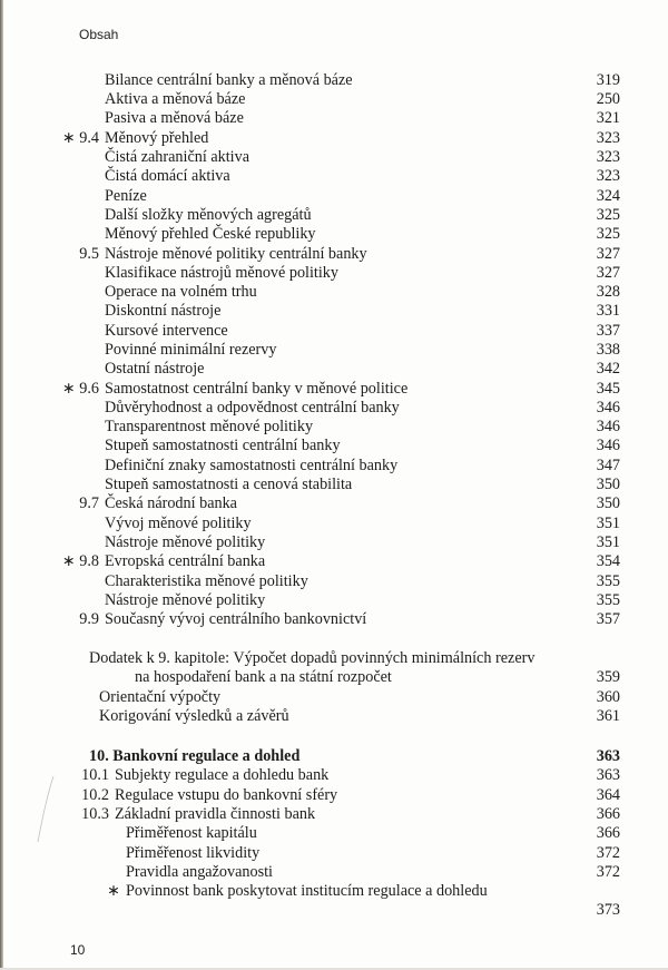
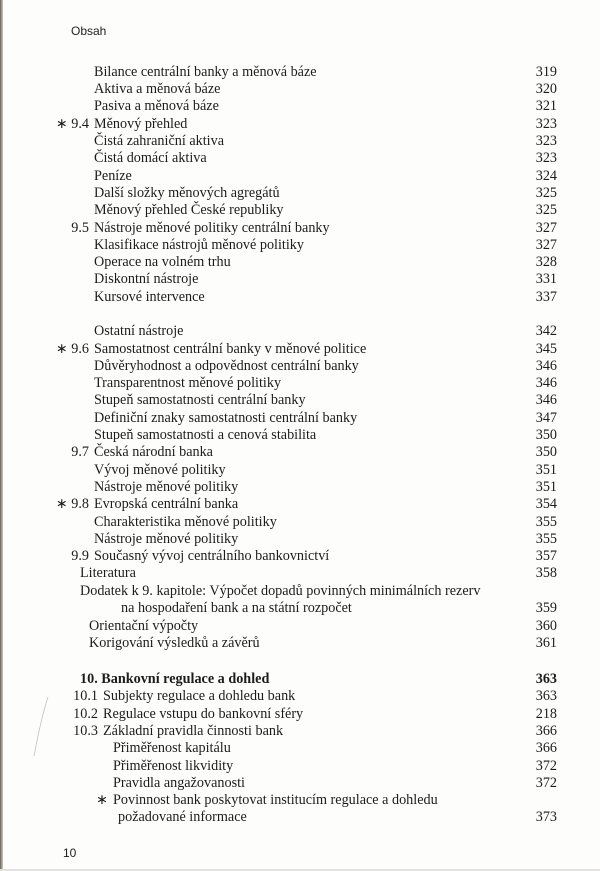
  Obsah
  Bilance centrální banky a měnová báze
  319
  Aktiva a měnová báze
- 250
+ 320
  Pasiva a měnová báze
  321
  ∗ 9.4
  Měnový přehled
  323
  Čistá zahraniční aktiva
  323
  Čistá domácí aktiva
  323
  Peníze
  324
  Další složky měnových agregátů
  325
  Měnový přehled České republiky
  325
  9.5
  Nástroje měnové politiky centrální banky
  327
  Klasifikace nástrojů měnové politiky
  327
  Operace na volném trhu
  328
  Diskontní nástroje
  331
  Kursové intervence
  337
- Povinné minimální rezervy
- 338
  Ostatní nástroje
  342
  ∗ 9.6
  Samostatnost centrální banky v měnové politice
  345
  Důvěryhodnost a odpovědnost centrální banky
  346
  Transparentnost měnové politiky
  346
  Stupeň samostatnosti centrální banky
  346
  Definiční znaky samostatnosti centrální banky
  347
  Stupeň samostatnosti a cenová stabilita
  350
  9.7
  Česká národní banka
  350
  Vývoj měnové politiky
  351
  Nástroje měnové politiky
  351
  ∗ 9.8
  Evropská centrální banka
  354
  Charakteristika měnové politiky
  355
  Nástroje měnové politiky
  355
  9.9
  Současný vývoj centrálního bankovnictví
  357
+ Literatura
+ 358
  Dodatek k 9. kapitole: Výpočet dopadů povinných minimálních rezerv
  na hospodaření bank a na státní rozpočet
  359
  Orientační výpočty
  360
  Korigování výsledků a závěrů
  361
  10. Bankovní regulace a dohled
  363
  10.1
  Subjekty regulace a dohledu bank
  363
  10.2
  Regulace vstupu do bankovní sféry
- 364
+ 218
  10.3
  Základní pravidla činnosti bank
  366
  Přiměřenost kapitálu
  366
  Přiměřenost likvidity
  372
  Pravidla angažovanosti
  372
  ∗
  Povinnost bank poskytovat institucím regulace a dohledu
+ požadované informace
  373
  10
